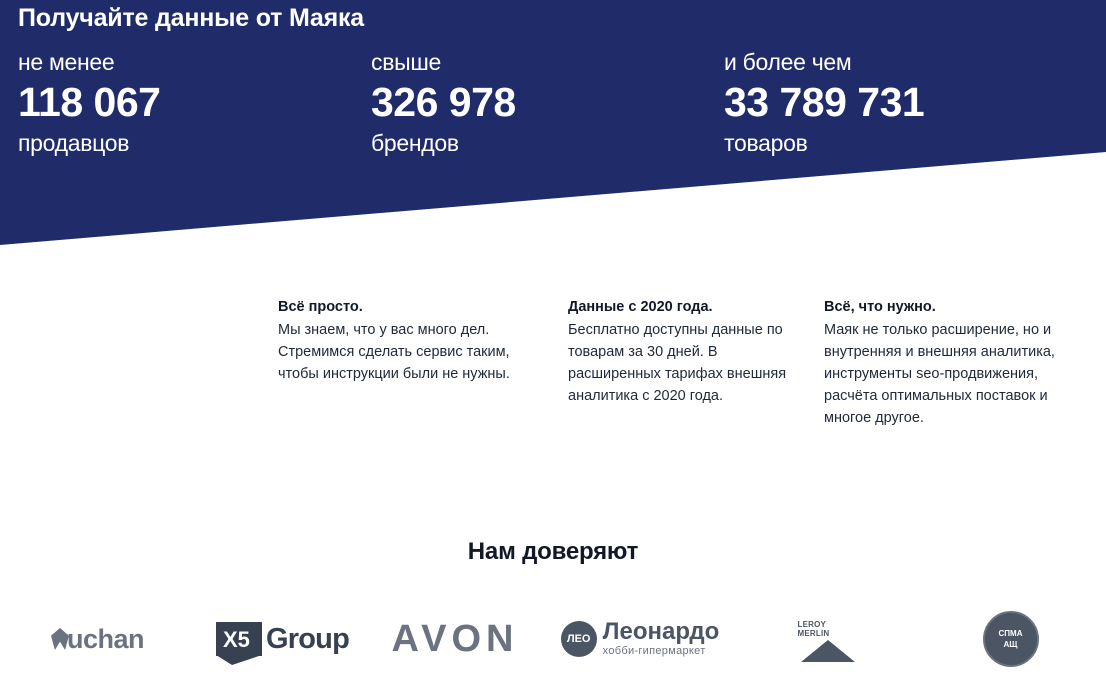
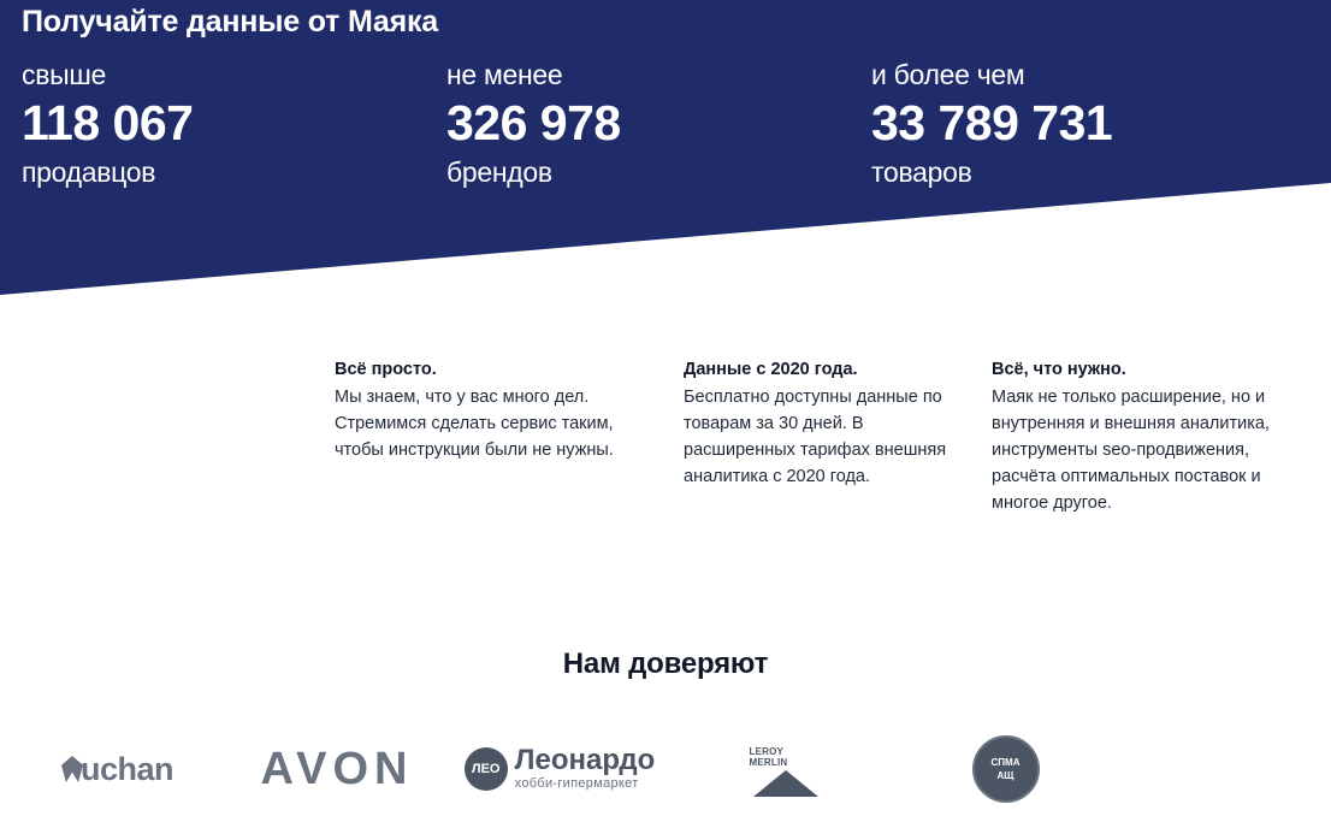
  Получайте данные от Маяка
- не менее
+ свыше
  118 067
  продавцов
- свыше
+ не менее
  326 978
  брендов
  и более чем
  33 789 731
  товаров
  Всё просто.
  Мы знаем, что у вас много дел. Стремимся сделать сервис таким, чтобы инструкции были не нужны.
  Данные с 2020 года.
  Бесплатно доступны данные по товарам за 30 дней. В расширенных тарифах внешняя аналитика с 2020 года.
  Всё, что нужно.
  Маяк не только расширение, но и внутренняя и внешняя аналитика, инструменты seo-продвижения, расчёта оптимальных поставок и многое другое.
  Нам доверяют
  uchan
- X5
- Group
  AVON
  ЛЕО
  Леонардо
  хобби-гипермаркет
  LEROY MERLIN
  СПМА
  АЩ
